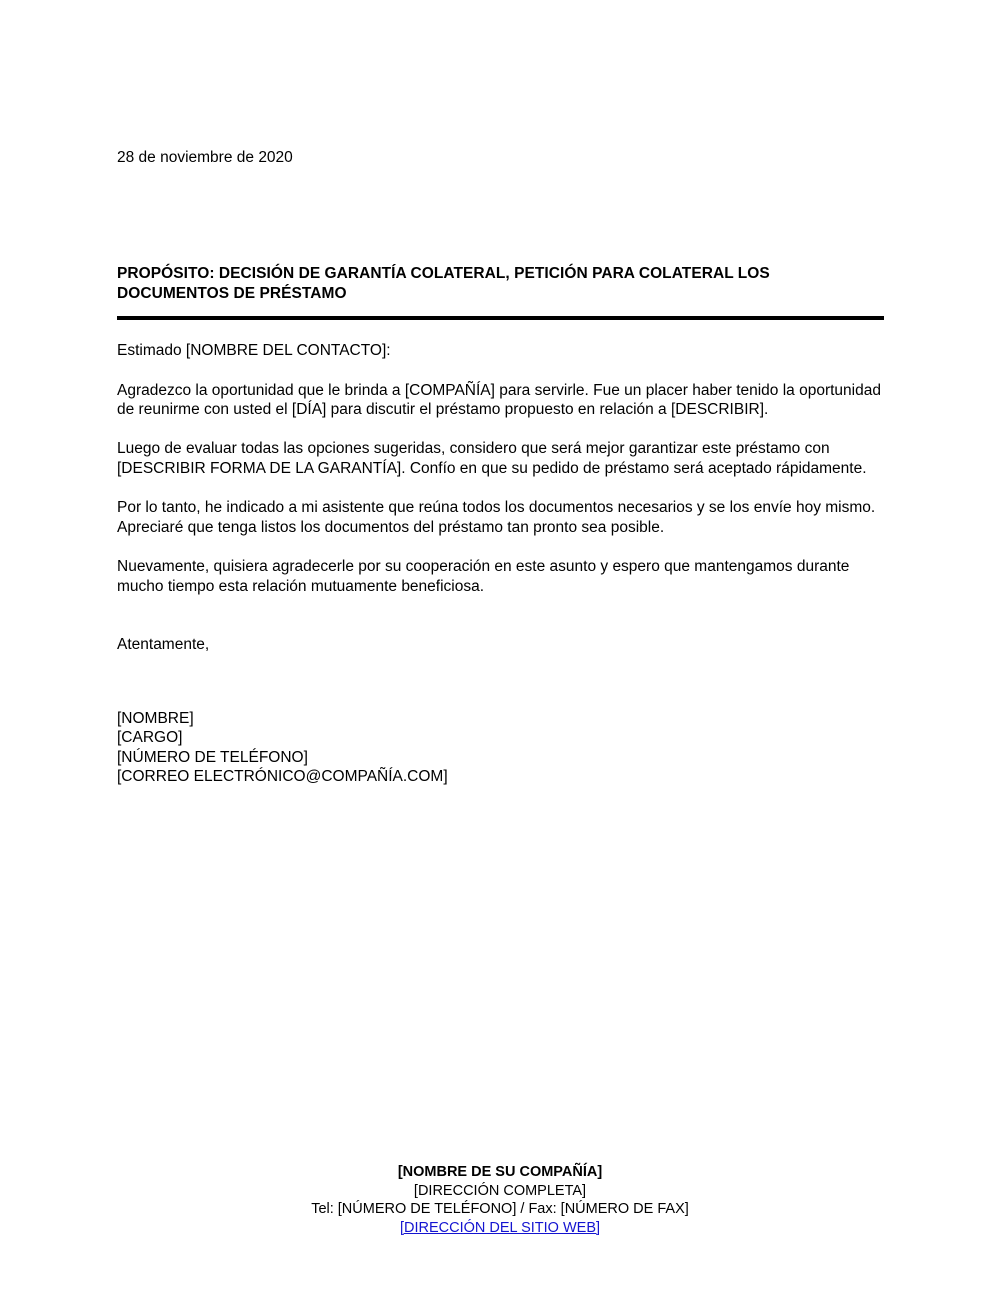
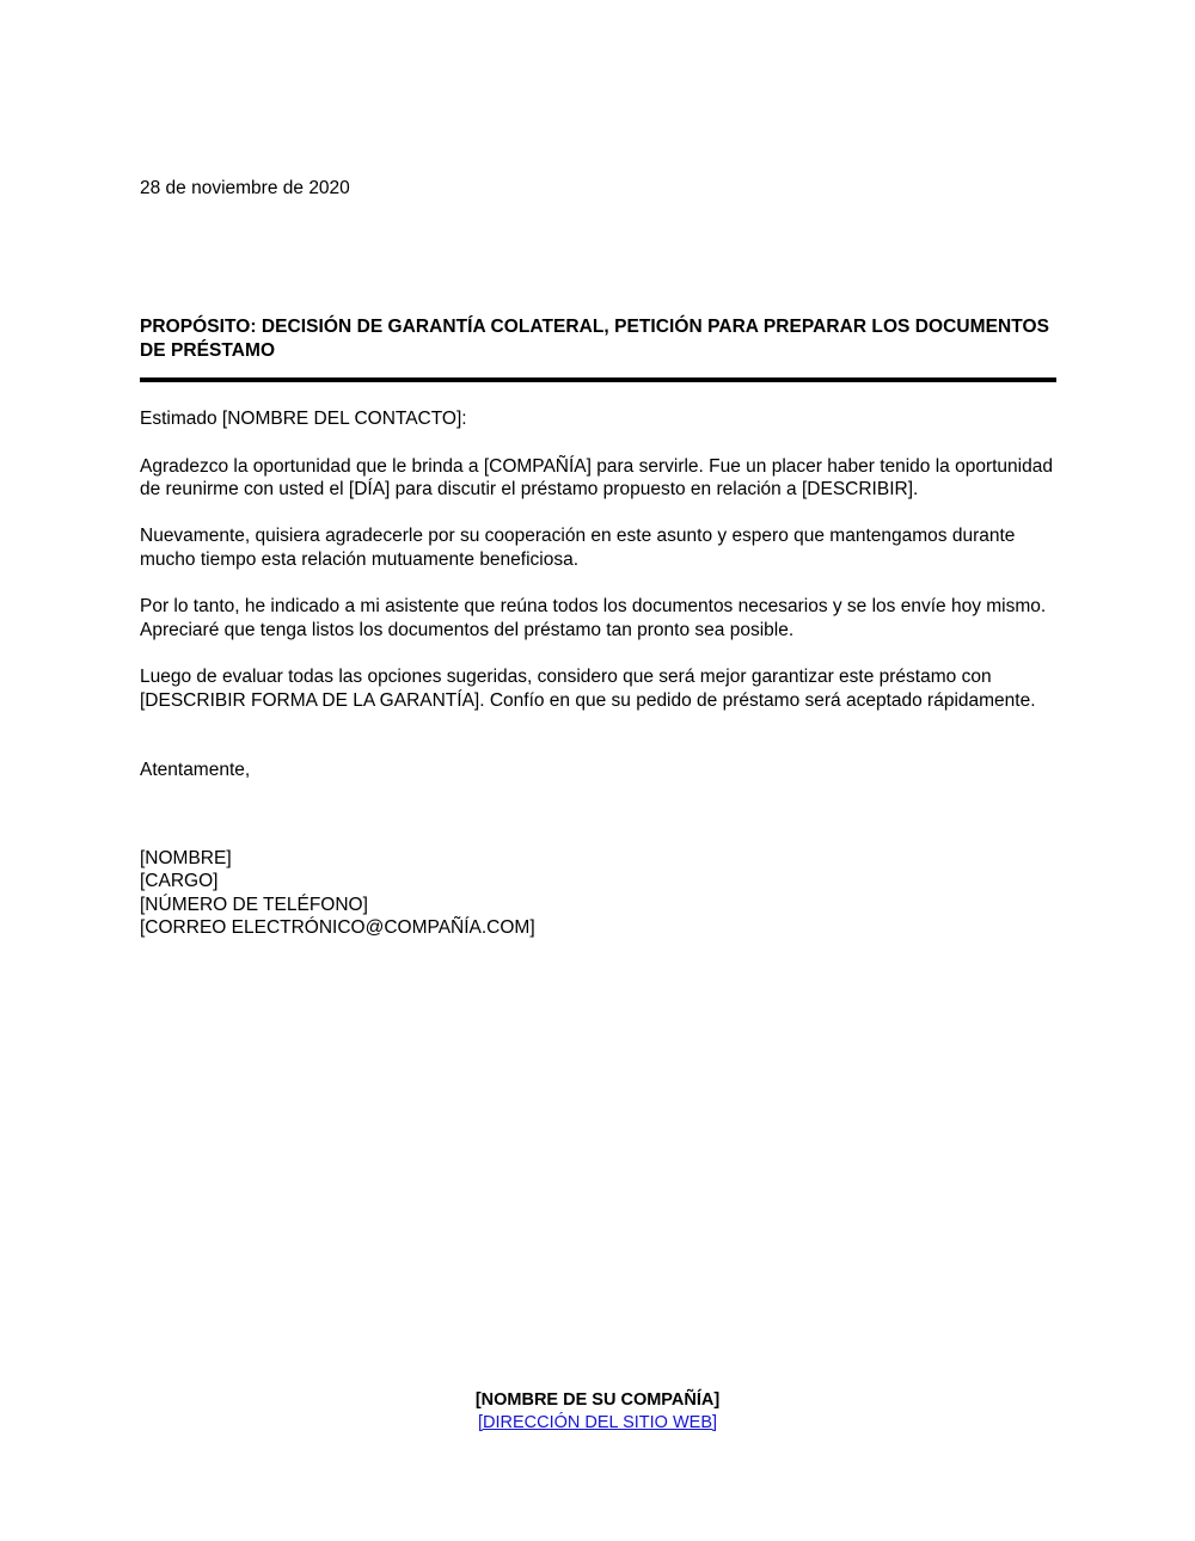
  28 de noviembre de 2020
- PROPÓSITO: DECISIÓN DE GARANTÍA COLATERAL, PETICIÓN PARA COLATERAL LOS DOCUMENTOS DE PRÉSTAMO
+ PROPÓSITO: DECISIÓN DE GARANTÍA COLATERAL, PETICIÓN PARA PREPARAR LOS DOCUMENTOS DE PRÉSTAMO
  Estimado [NOMBRE DEL CONTACTO]:
  Agradezco la oportunidad que le brinda a [COMPAÑÍA] para servirle. Fue un placer haber tenido la oportunidad de reunirme con usted el [DÍA] para discutir el préstamo propuesto en relación a [DESCRIBIR].
- Luego de evaluar todas las opciones sugeridas, considero que será mejor garantizar este préstamo con [DESCRIBIR FORMA DE LA GARANTÍA]. Confío en que su pedido de préstamo será aceptado rápidamente.
+ Nuevamente, quisiera agradecerle por su cooperación en este asunto y espero que mantengamos durante mucho tiempo esta relación mutuamente beneficiosa.
  Por lo tanto, he indicado a mi asistente que reúna todos los documentos necesarios y se los envíe hoy mismo. Apreciaré que tenga listos los documentos del préstamo tan pronto sea posible.
- Nuevamente, quisiera agradecerle por su cooperación en este asunto y espero que mantengamos durante mucho tiempo esta relación mutuamente beneficiosa.
+ Luego de evaluar todas las opciones sugeridas, considero que será mejor garantizar este préstamo con [DESCRIBIR FORMA DE LA GARANTÍA]. Confío en que su pedido de préstamo será aceptado rápidamente.
  Atentamente,
  [NOMBRE]
  [CARGO]
  [NÚMERO DE TELÉFONO]
  [CORREO ELECTRÓNICO@COMPAÑÍA.COM]
  [NOMBRE DE SU COMPAÑÍA]
- [DIRECCIÓN COMPLETA]
- Tel: [NÚMERO DE TELÉFONO] / Fax: [NÚMERO DE FAX]
  [DIRECCIÓN DEL SITIO WEB]
